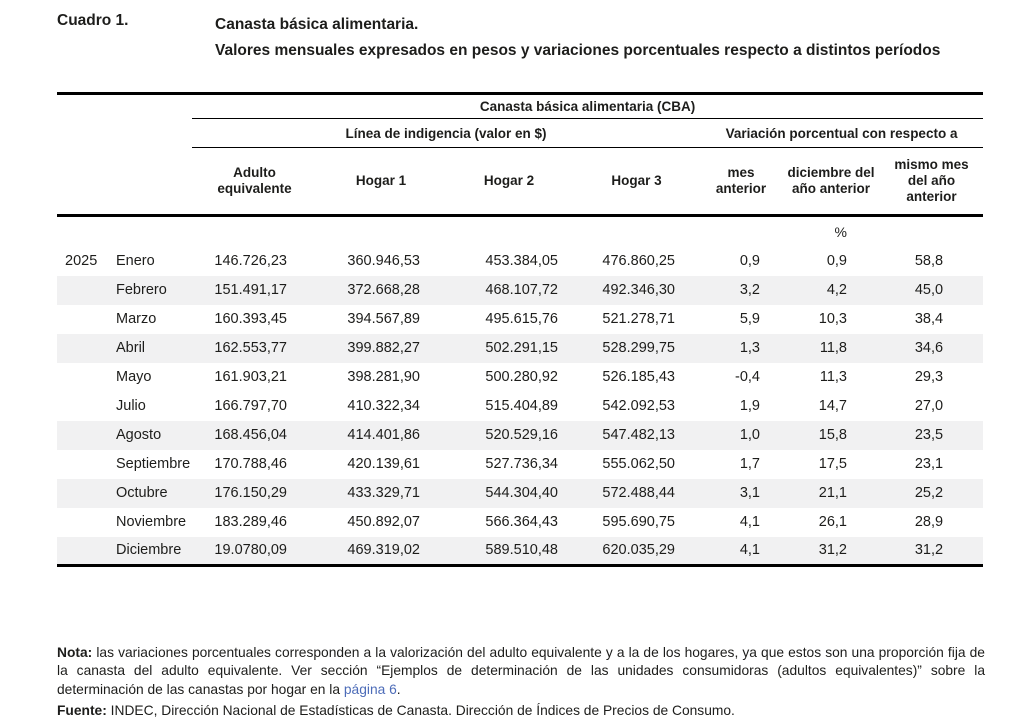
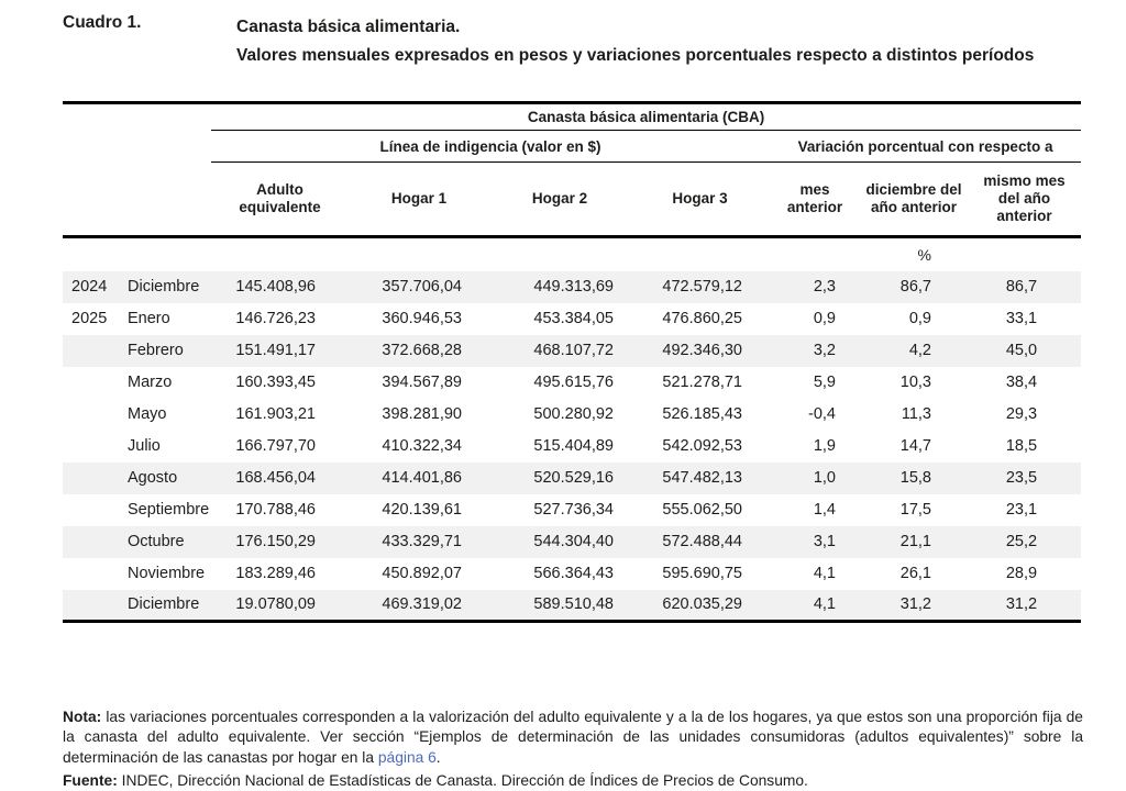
  Cuadro 1.
  Canasta básica alimentaria.
  Valores mensuales expresados en pesos y variaciones porcentuales respecto a distintos períodos
  	Canasta básica alimentaria (CBA)
  	Línea de indigencia (valor en $)	Variación porcentual con respecto a
  	Adulto equivalente	Hogar 1	Hogar 2	Hogar 3	mes anterior	diciembre del año anterior	mismo mes del año anterior
  	%
+ 2024	Diciembre	145.408,96	357.706,04	449.313,69	472.579,12	2,3	86,7	86,7
- 2025	Enero	146.726,23	360.946,53	453.384,05	476.860,25	0,9	0,9	58,8
+ 2025	Enero	146.726,23	360.946,53	453.384,05	476.860,25	0,9	0,9	33,1
  	Febrero	151.491,17	372.668,28	468.107,72	492.346,30	3,2	4,2	45,0
  	Marzo	160.393,45	394.567,89	495.615,76	521.278,71	5,9	10,3	38,4
- 	Abril	162.553,77	399.882,27	502.291,15	528.299,75	1,3	11,8	34,6
  	Mayo	161.903,21	398.281,90	500.280,92	526.185,43	-0,4	11,3	29,3
- 	Julio	166.797,70	410.322,34	515.404,89	542.092,53	1,9	14,7	27,0
+ 	Julio	166.797,70	410.322,34	515.404,89	542.092,53	1,9	14,7	18,5
  	Agosto	168.456,04	414.401,86	520.529,16	547.482,13	1,0	15,8	23,5
- 	Septiembre	170.788,46	420.139,61	527.736,34	555.062,50	1,7	17,5	23,1
+ 	Septiembre	170.788,46	420.139,61	527.736,34	555.062,50	1,4	17,5	23,1
  	Octubre	176.150,29	433.329,71	544.304,40	572.488,44	3,1	21,1	25,2
  	Noviembre	183.289,46	450.892,07	566.364,43	595.690,75	4,1	26,1	28,9
  	Diciembre	19.0780,09	469.319,02	589.510,48	620.035,29	4,1	31,2	31,2
  Nota: las variaciones porcentuales corresponden a la valorización del adulto equivalente y a la de los hogares, ya que estos son una proporción fija de la canasta del adulto equivalente. Ver sección “Ejemplos de determinación de las unidades consumidoras (adultos equivalentes)” sobre la determinación de las canastas por hogar en la página 6.
  Fuente: INDEC, Dirección Nacional de Estadísticas de Canasta. Dirección de Índices de Precios de Consumo.
